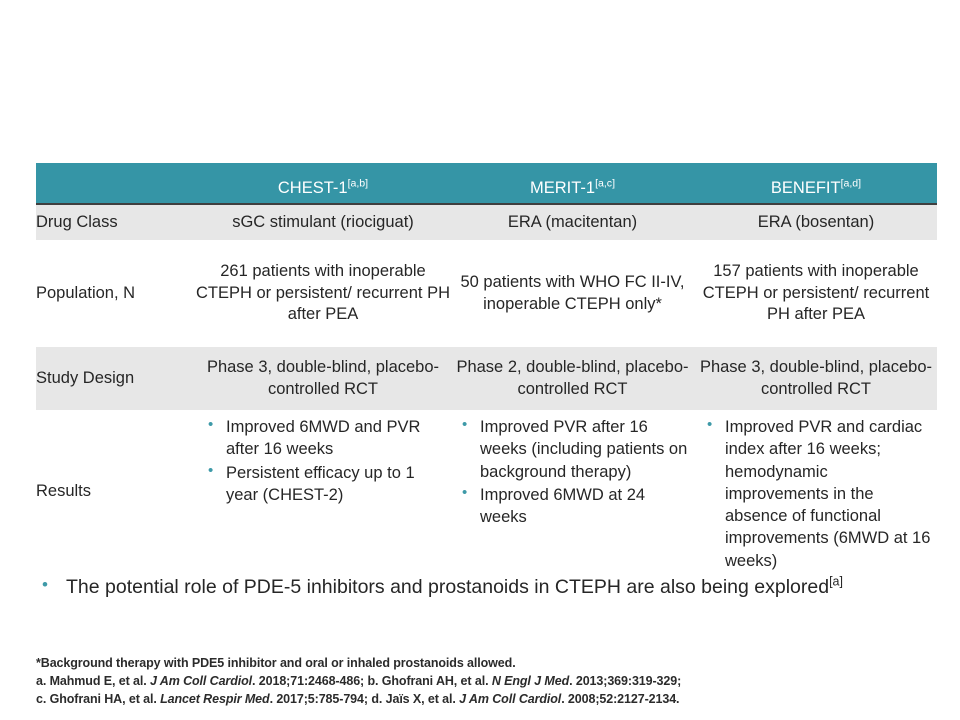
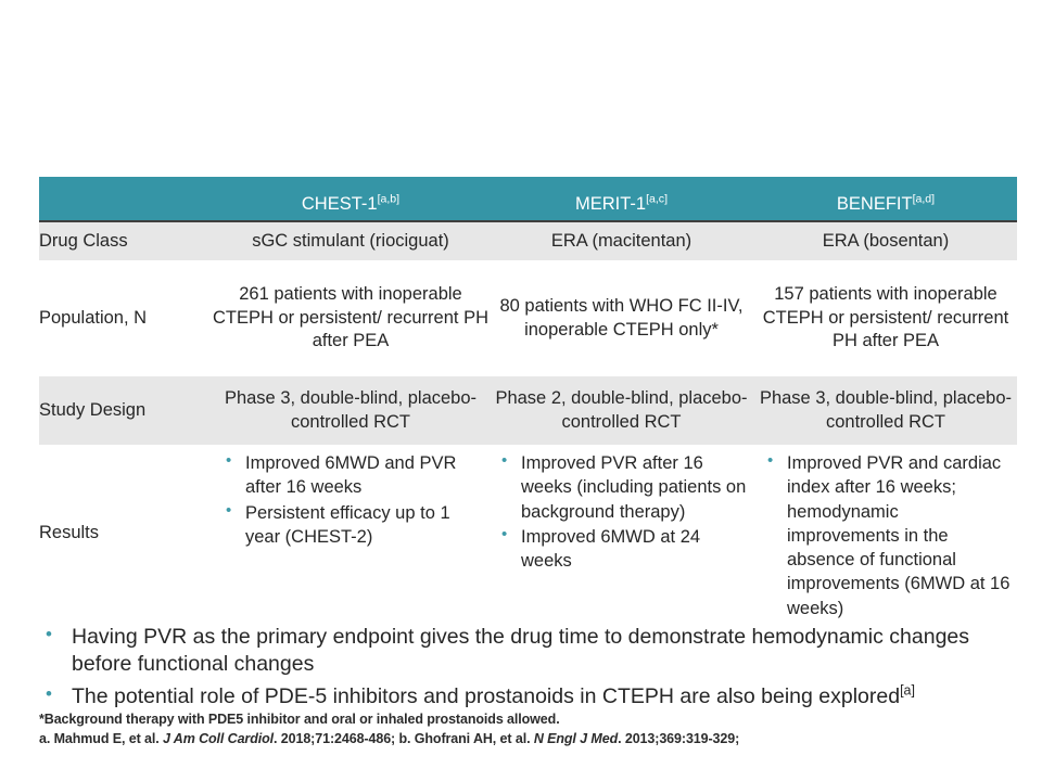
  	CHEST-1[a,b]	MERIT-1[a,c]	BENEFIT[a,d]
  Drug Class	sGC stimulant (riociguat)	ERA (macitentan)	ERA (bosentan)
- Population, N	261 patients with inoperable CTEPH or persistent/ recurrent PH after PEA	50 patients with WHO FC II-IV, inoperable CTEPH only*	157 patients with inoperable CTEPH or persistent/ recurrent PH after PEA
+ Population, N	261 patients with inoperable CTEPH or persistent/ recurrent PH after PEA	80 patients with WHO FC II-IV, inoperable CTEPH only*	157 patients with inoperable CTEPH or persistent/ recurrent PH after PEA
  Study Design	Phase 3, double-blind, placebo-controlled RCT	Phase 2, double-blind, placebo-controlled RCT	Phase 3, double-blind, placebo-controlled RCT
  Results	Improved 6MWD and PVR after 16 weeks Persistent efficacy up to 1 year (CHEST-2)	Improved PVR after 16 weeks (including patients on background therapy) Improved 6MWD at 24 weeks	Improved PVR and cardiac index after 16 weeks; hemodynamic improvements in the absence of functional improvements (6MWD at 16 weeks)
+ Having PVR as the primary endpoint gives the drug time to demonstrate hemodynamic changes before functional changes
  The potential role of PDE-5 inhibitors and prostanoids in CTEPH are also being explored[a]
  *Background therapy with PDE5 inhibitor and oral or inhaled prostanoids allowed.
  a. Mahmud E, et al. J Am Coll Cardiol. 2018;71:2468-486; b. Ghofrani AH, et al. N Engl J Med. 2013;369:319-329;
- c. Ghofrani HA, et al. Lancet Respir Med. 2017;5:785-794; d. Jaïs X, et al. J Am Coll Cardiol. 2008;52:2127-2134.
